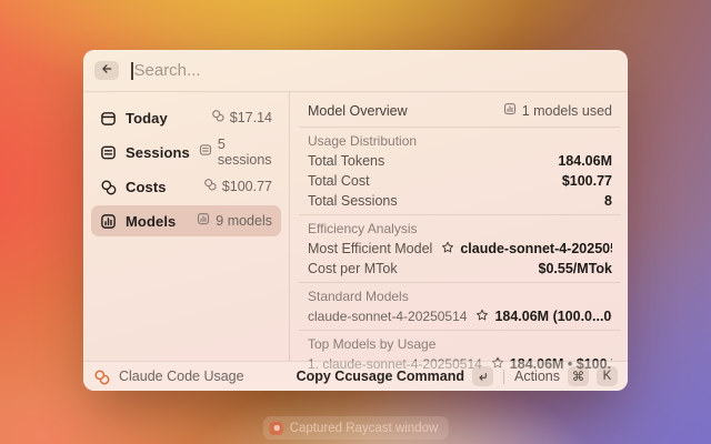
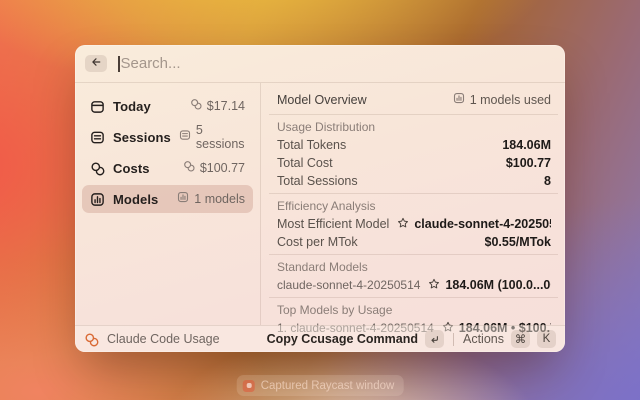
  Search...
  Today
  $17.14
  Sessions
  5 sessions
  Costs
  $100.77
  Models
- 9 models
+ 1 models
  Model Overview
  1 models used
  Usage Distribution
  Total Tokens
  184.06M
  Total Cost
  $100.77
  Total Sessions
  8
  Efficiency Analysis
  Most Efficient Model
  claude-sonnet-4-20250
  Cost per MTok
  $0.55/MTok
  Standard Models
  claude-sonnet-4-20250514
  Top Models by Usage
  1. claude-sonnet-4-20250514
  Claude Code Usage
  Copy Ccusage Command
  Actions
  ⌘
  K
  Captured Raycast window
